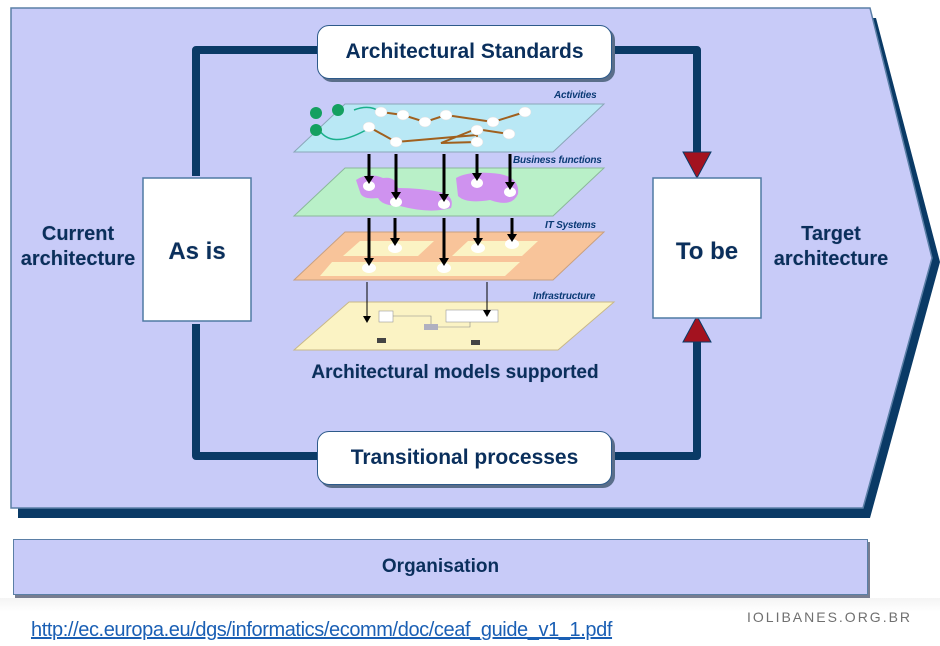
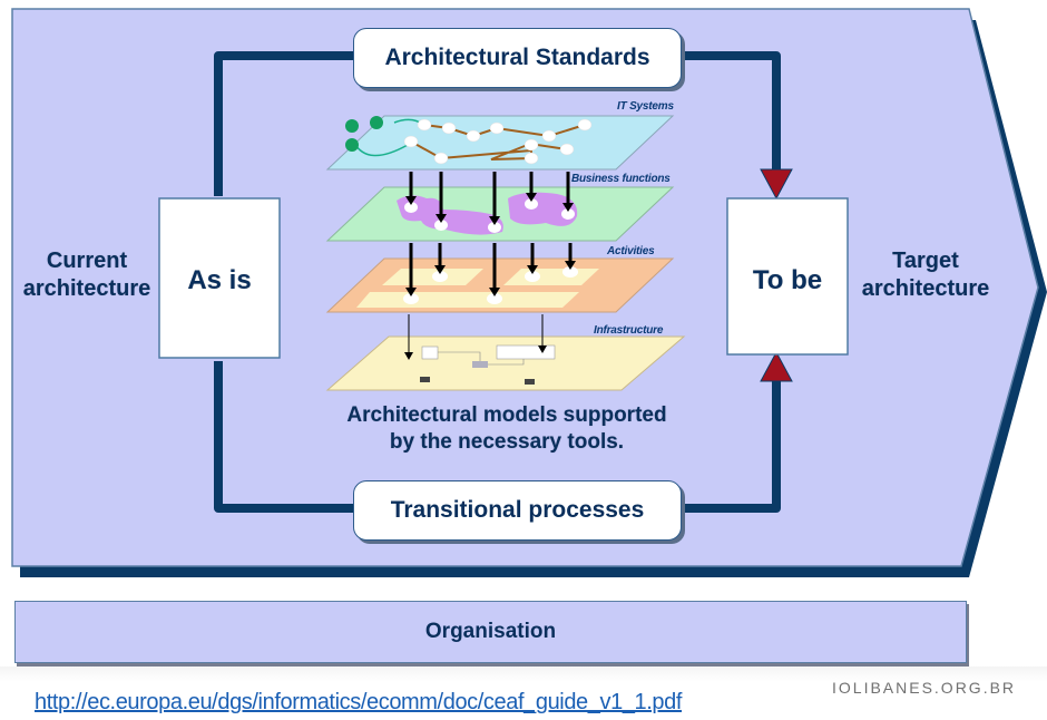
- Activities
+ IT Systems
  Business functions
- IT Systems
+ Activities
  Infrastructure
  Architectural Standards
  Transitional processes
  Current
  architecture
  Target
  architecture
  As is
  To be
  Architectural models supported
+ by the necessary tools.
  Organisation
  http://ec.europa.eu/dgs/informatics/ecomm/doc/ceaf_guide_v1_1.pdf
  IOLIBANES.ORG.BR
